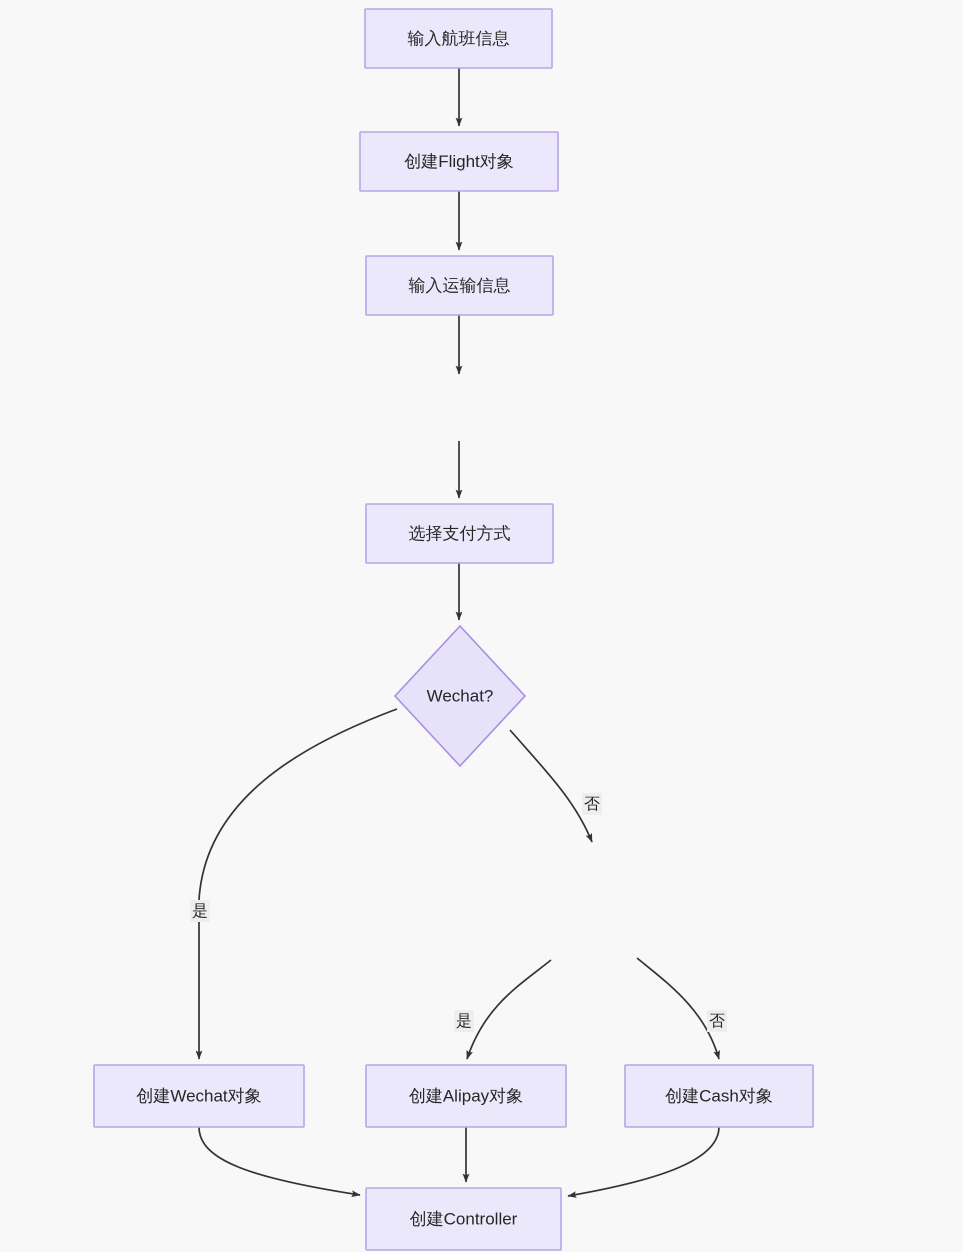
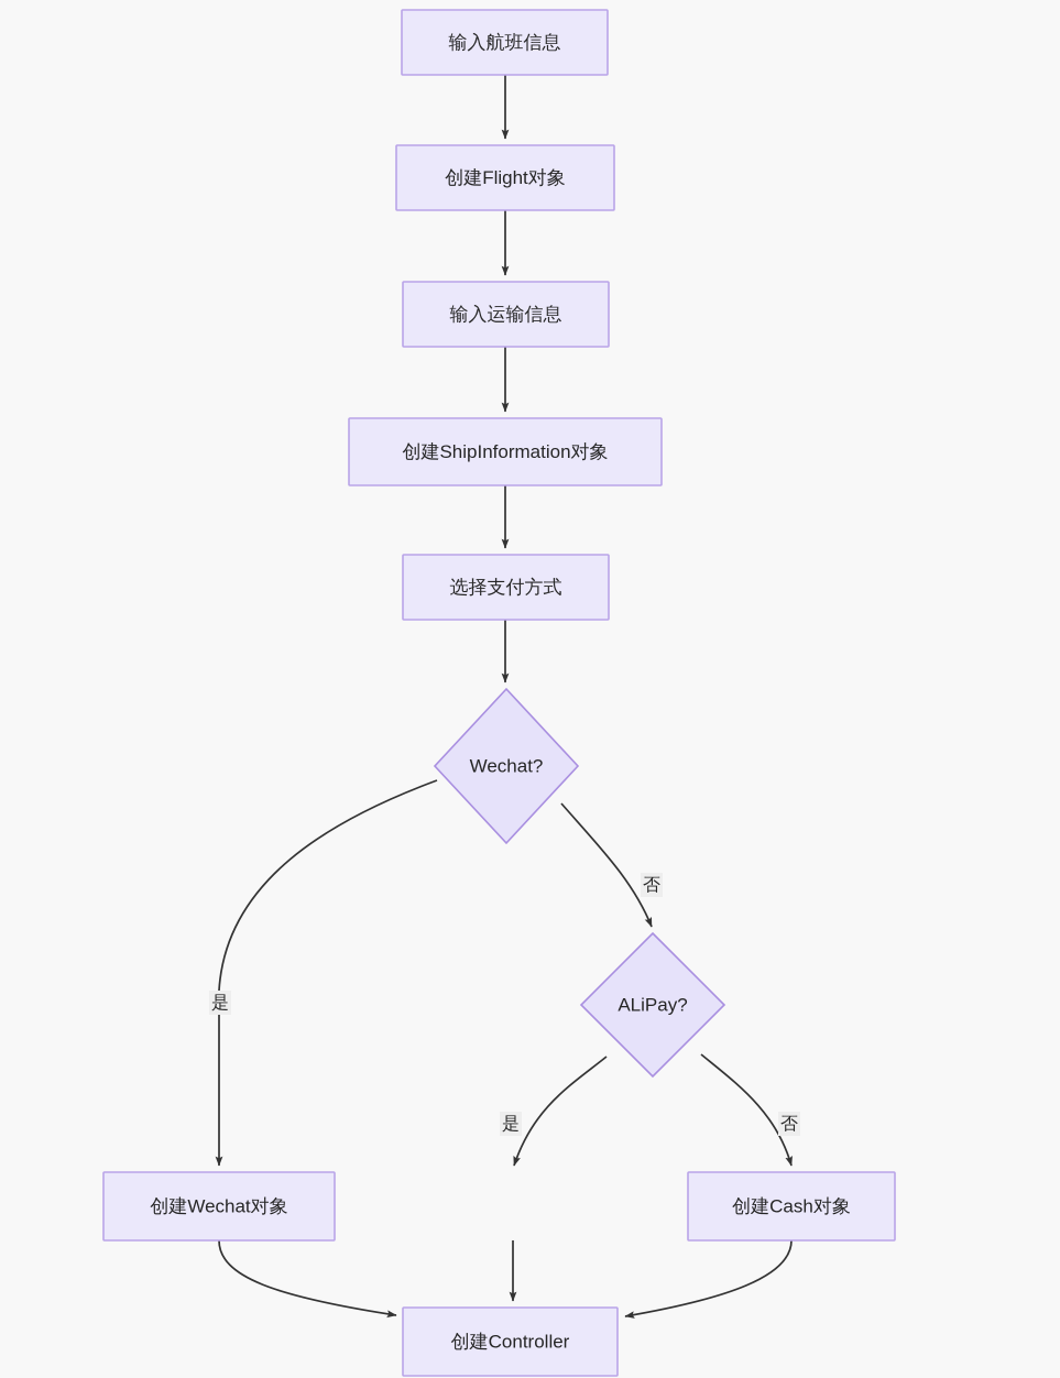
  输入航班信息
  创建Flight对象
  输入运输信息
+ 创建ShipInformation对象
  选择支付方式
  Wechat?
+ ALiPay?
  创建Wechat对象
- 创建Alipay对象
  创建Cash对象
  创建Controller
  是
  否
  是
  否
